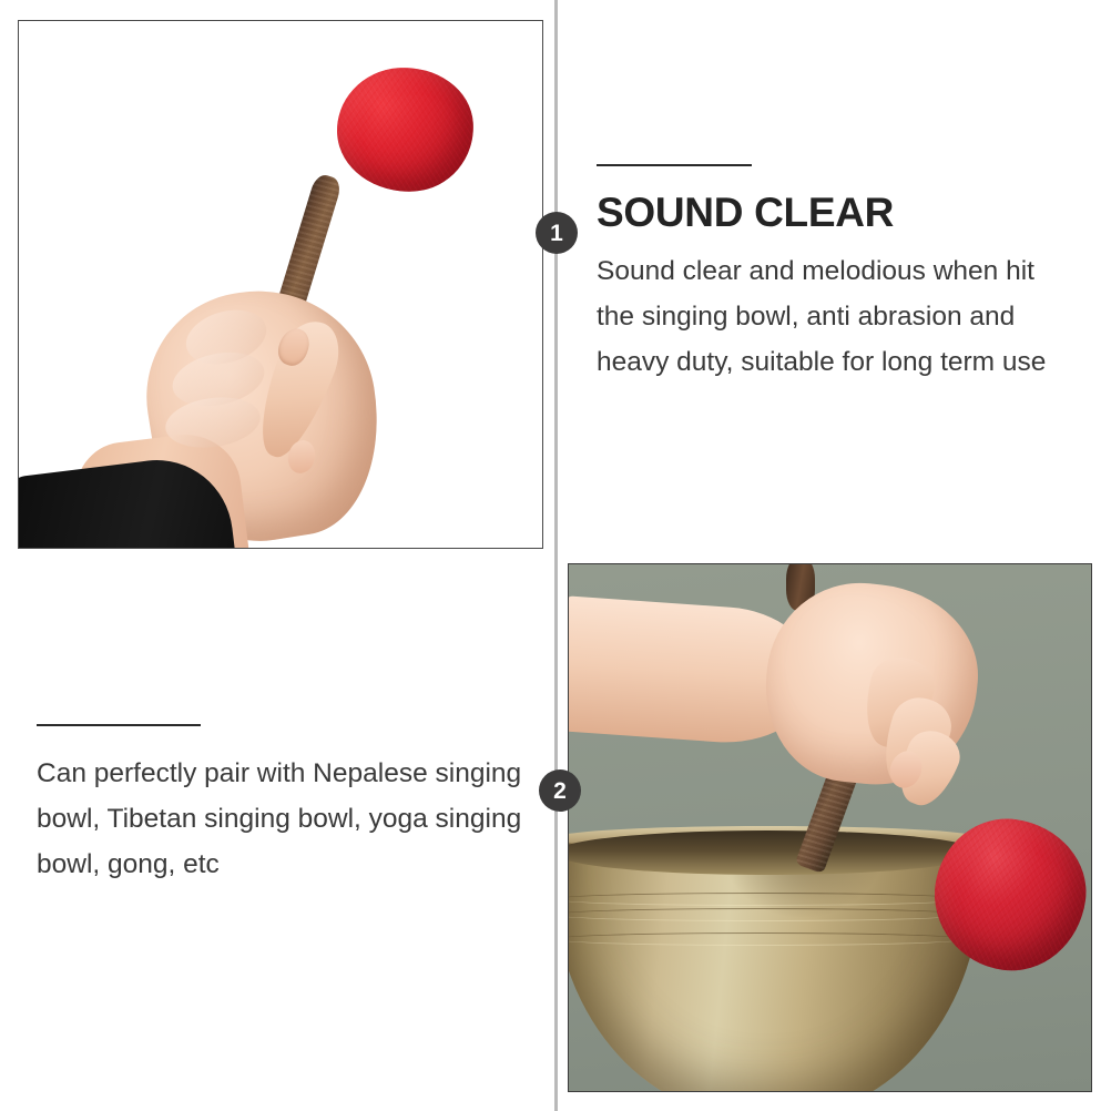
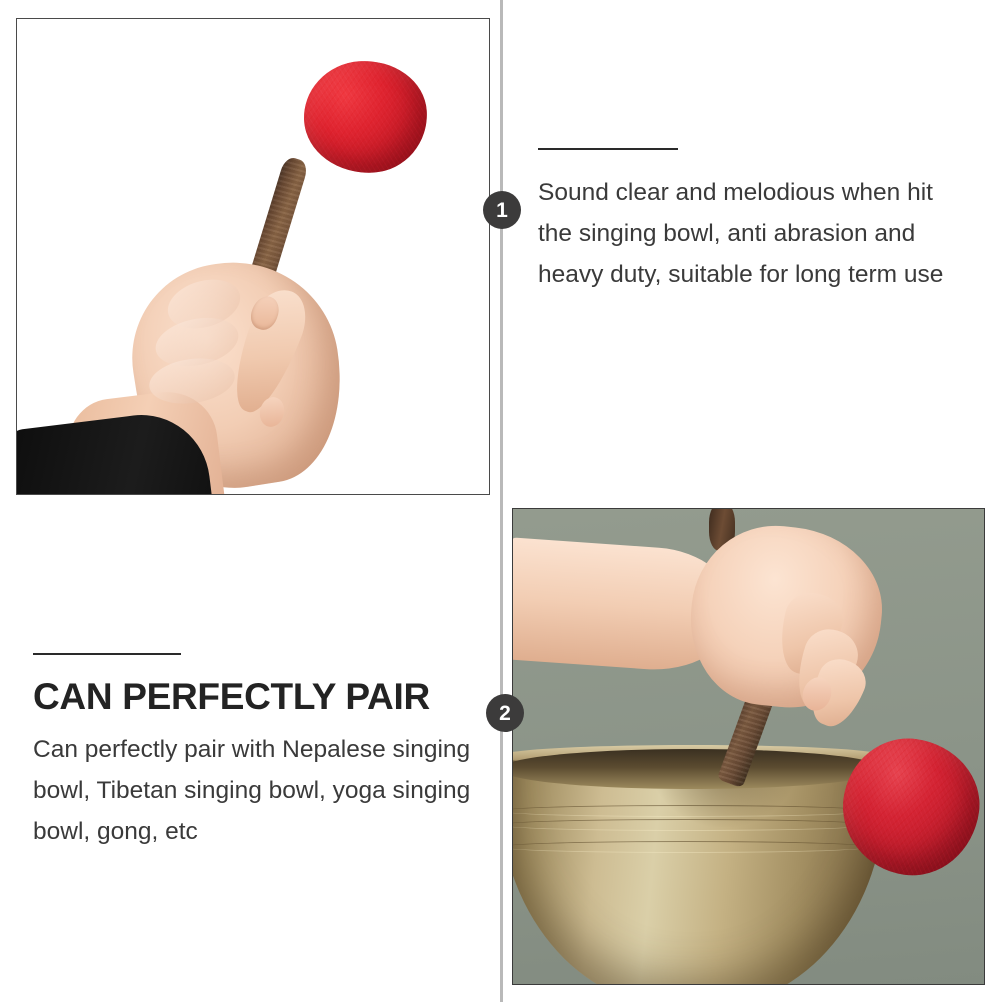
  1
- SOUND CLEAR
  Sound clear and melodious when hit the singing bowl, anti abrasion and heavy duty, suitable for long term use
  2
+ CAN PERFECTLY PAIR
  Can perfectly pair with Nepalese singing bowl, Tibetan singing bowl, yoga singing bowl, gong, etc
